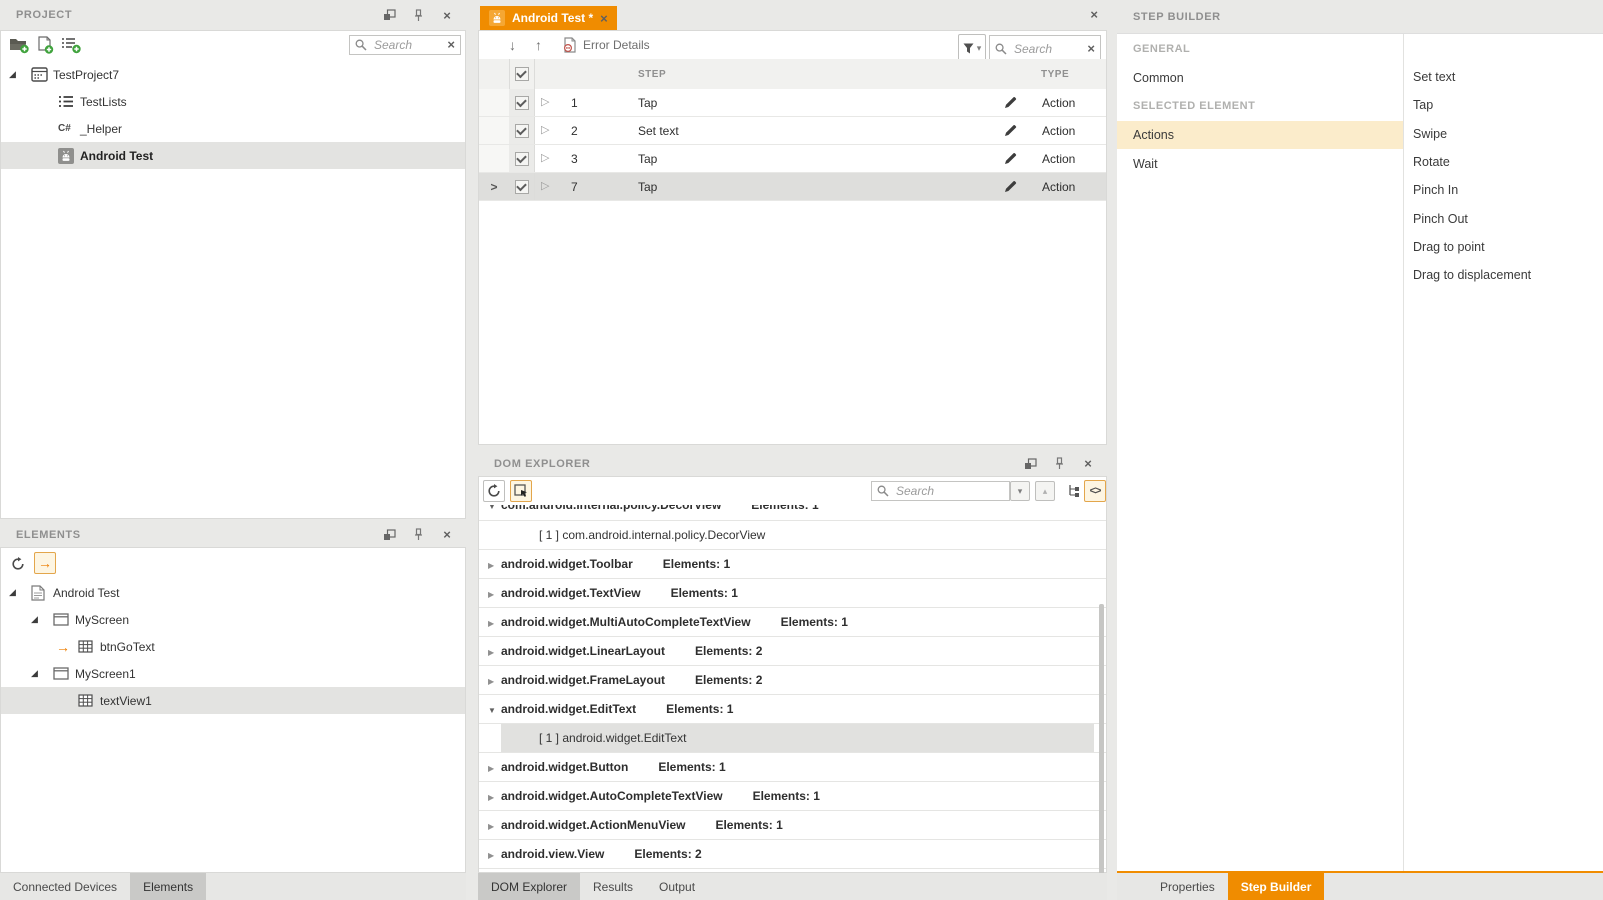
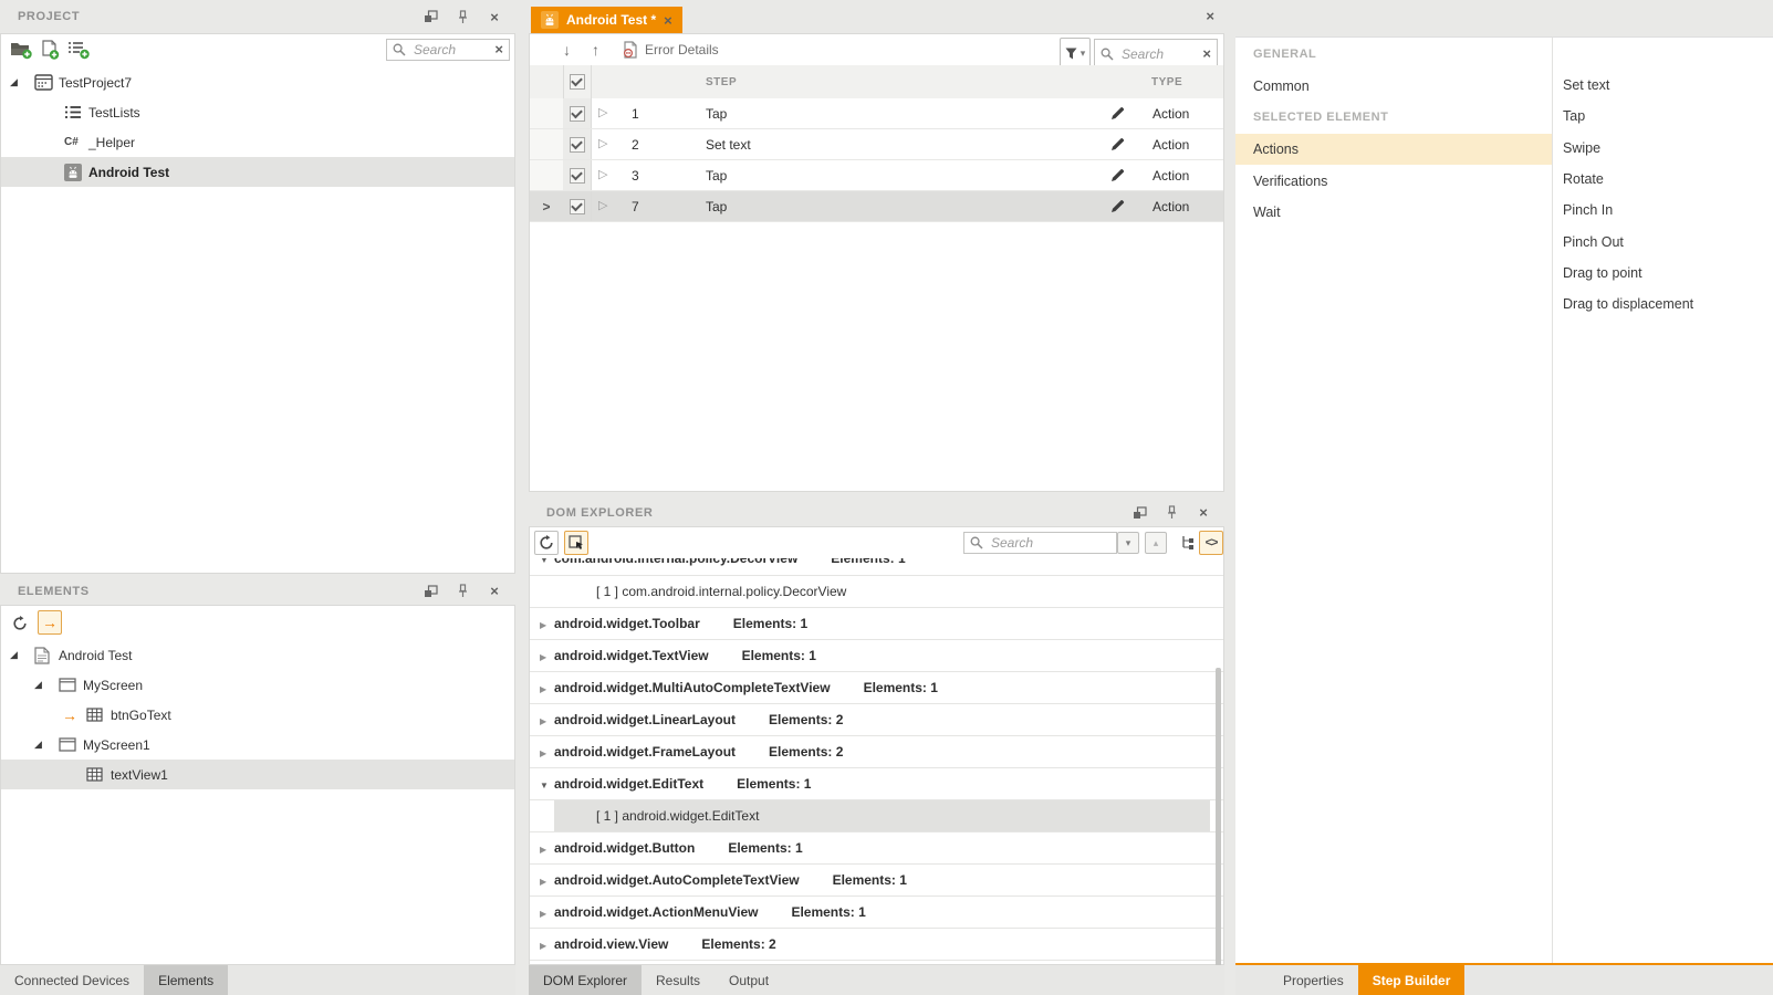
  PROJECT
  ×
  Search
  ×
  ◢
  TestProject7
  TestLists
  C#
  _Helper
  Android Test
  ELEMENTS
  ×
  →
  ◢
  Android Test
  ◢
  MyScreen
  →
  btnGoText
  ◢
  MyScreen1
  textView1
  Android Test *
  ×
  ×
  ↓
  ↑
  Error Details
  ▾
  Search
  ×
  STEP
  TYPE
  ▷
  1
  Tap
  Action
  ▷
  2
  Set text
  Action
  ▷
  3
  Tap
  Action
  >
  ▷
  7
  Tap
  Action
  DOM EXPLORER
  ×
  Search
  ▾
  ▴
  <>
  ▼
  com.android.internal.policy.DecorView
  Elements: 1
  [ 1 ] com.android.internal.policy.DecorView
  ▶
  android.widget.Toolbar
  Elements: 1
  ▶
  android.widget.TextView
  Elements: 1
  ▶
  android.widget.MultiAutoCompleteTextView
  Elements: 1
  ▶
  android.widget.LinearLayout
  Elements: 2
  ▶
  android.widget.FrameLayout
  Elements: 2
  ▼
  android.widget.EditText
  Elements: 1
  [ 1 ] android.widget.EditText
  ▶
  android.widget.Button
  Elements: 1
  ▶
  android.widget.AutoCompleteTextView
  Elements: 1
  ▶
  android.widget.ActionMenuView
  Elements: 1
  ▶
  android.view.View
  Elements: 2
- STEP BUILDER
  GENERAL
  Common
  SELECTED ELEMENT
  Actions
+ Verifications
  Wait
  Set text
  Tap
  Swipe
  Rotate
  Pinch In
  Pinch Out
  Drag to point
  Drag to displacement
  Connected Devices
  Elements
  DOM Explorer
  Results
  Output
  Properties
  Step Builder
